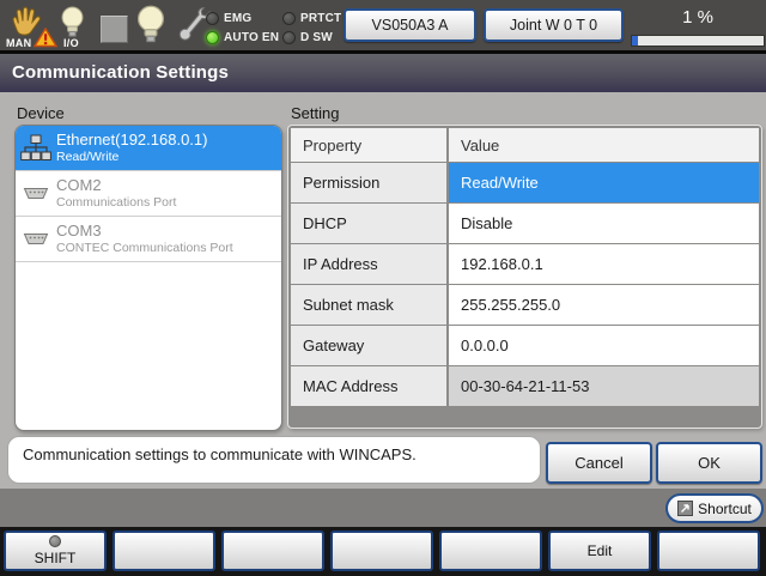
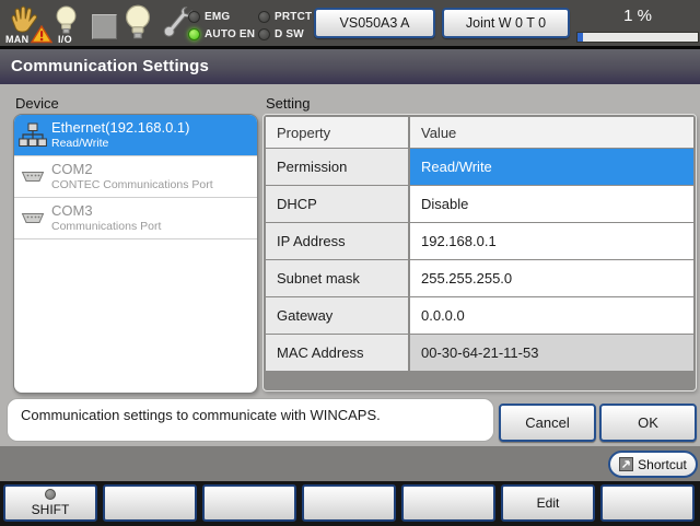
  MAN
  I/O
  EMG
  AUTO EN
  PRTCT
  D SW
  VS050A3 A
  Joint W 0 T 0
  1 %
  Communication Settings
  Device
  Setting
  Ethernet(192.168.0.1)
  Read/Write
  COM2
- Communications Port
+ CONTEC Communications Port
  COM3
- CONTEC Communications Port
+ Communications Port
  Property
  Value
  Permission
  Read/Write
  DHCP
  Disable
  IP Address
  192.168.0.1
  Subnet mask
  255.255.255.0
  Gateway
  0.0.0.0
  MAC Address
  00-30-64-21-11-53
  Communication settings to communicate with WINCAPS.
  Cancel
  OK
  Shortcut
  SHIFT
  Edit
